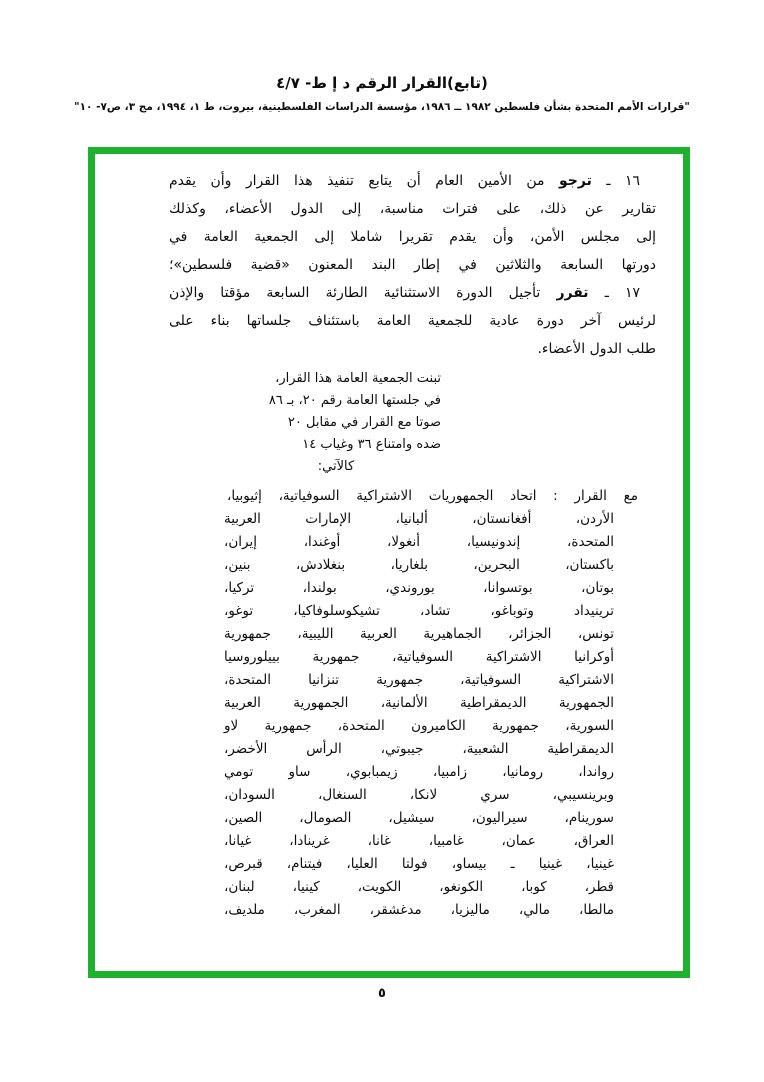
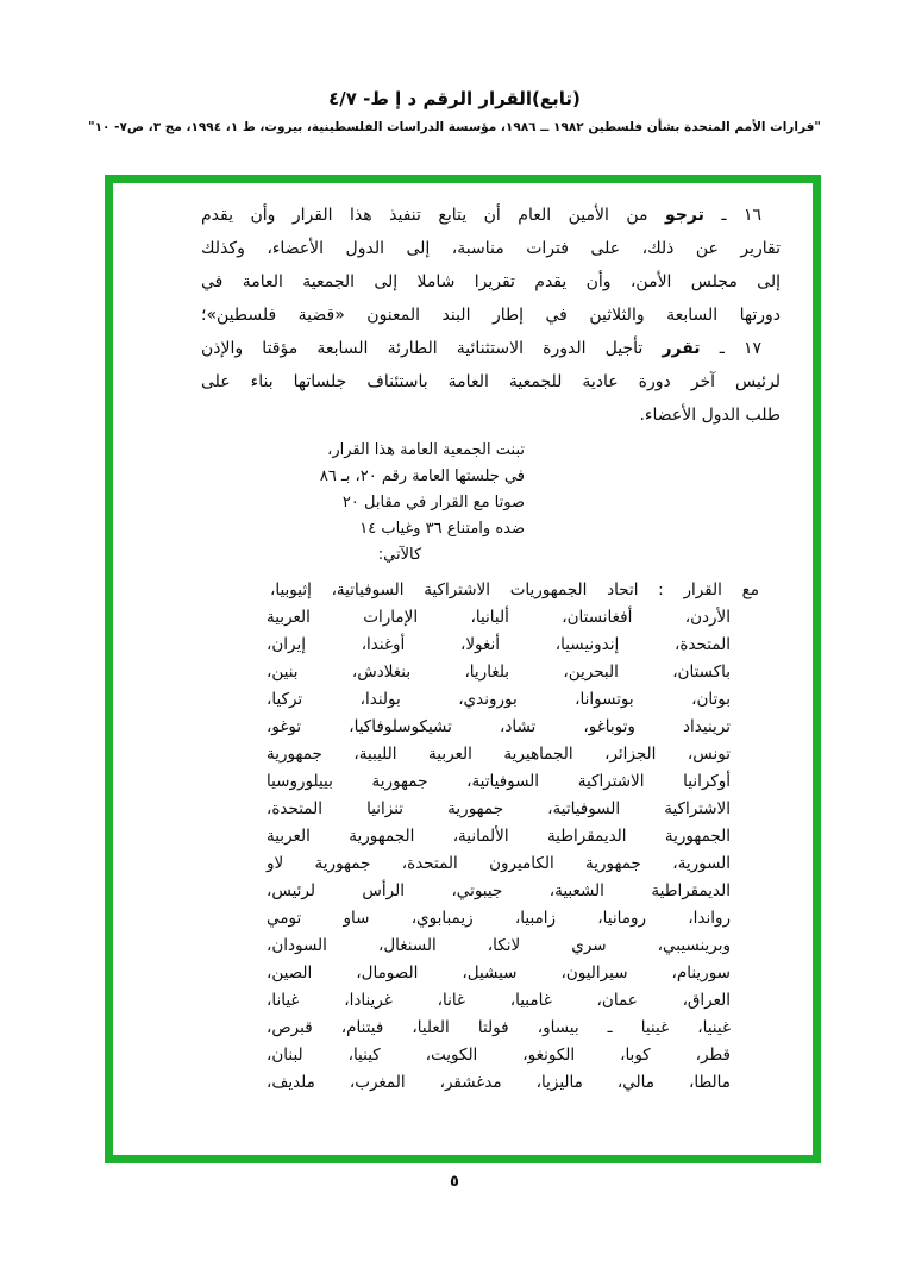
  (تابع)القرار الرقم د إ ط- ٤/٧
  "قرارات الأمم المتحدة بشأن فلسطين ١٩٨٢ ــ ١٩٨٦، مؤسسة الدراسات الفلسطينية، بيروت، ط ١، ١٩٩٤، مج ٣، ص٧- ١٠"
  ١٦ ـ ترجو من الأمين العام أن يتابع تنفيذ هذا القرار وأن يقدم
  تقارير عن ذلك، على فترات مناسبة، إلى الدول الأعضاء، وكذلك
  إلى مجلس الأمن، وأن يقدم تقريرا شاملا إلى الجمعية العامة في
  دورتها السابعة والثلاثين في إطار البند المعنون «قضية فلسطين»؛
  ١٧ ـ تقرر تأجيل الدورة الاستثنائية الطارئة السابعة مؤقتا والإذن
  لرئيس آخر دورة عادية للجمعية العامة باستئناف جلساتها بناء على
  طلب الدول الأعضاء.
  تبنت الجمعية العامة هذا القرار،
  في جلستها العامة رقم ٢٠، بـ ٨٦
  صوتا مع القرار في مقابل ٢٠
  ضده وامتناع ٣٦ وغياب ١٤
  كالآتي:
  مع القرار : اتحاد الجمهوريات الاشتراكية السوفياتية، إثيوبيا،
  الأردن، أفغانستان، ألبانيا، الإمارات العربية
  المتحدة، إندونيسيا، أنغولا، أوغندا، إيران،
  باكستان، البحرين، بلغاريا، بنغلادش، بنين،
  بوتان، بوتسوانا، بوروندي، بولندا، تركيا،
  ترينيداد وتوباغو، تشاد، تشيكوسلوفاكيا، توغو،
  تونس، الجزائر، الجماهيرية العربية الليبية، جمهورية
  أوكرانيا الاشتراكية السوفياتية، جمهورية بييلوروسيا
  الاشتراكية السوفياتية، جمهورية تنزانيا المتحدة،
  الجمهورية الديمقراطية الألمانية، الجمهورية العربية
  السورية، جمهورية الكاميرون المتحدة، جمهورية لاو
- الديمقراطية الشعبية، جيبوتي، الرأس الأخضر،
+ الديمقراطية الشعبية، جيبوتي، الرأس لرئيس،
  رواندا، رومانيا، زامبيا، زيمبابوي، ساو تومي
  وبرينسيبي، سري لانكا، السنغال، السودان،
  سورينام، سيراليون، سيشيل، الصومال، الصين،
  العراق، عمان، غامبيا، غانا، غرينادا، غيانا،
  غينيا، غينيا ـ بيساو، فولتا العليا، فيتنام، قبرص،
  قطر، كوبا، الكونغو، الكويت، كينيا، لبنان،
  مالطا، مالي، ماليزيا، مدغشقر، المغرب، ملديف،
  ٥
